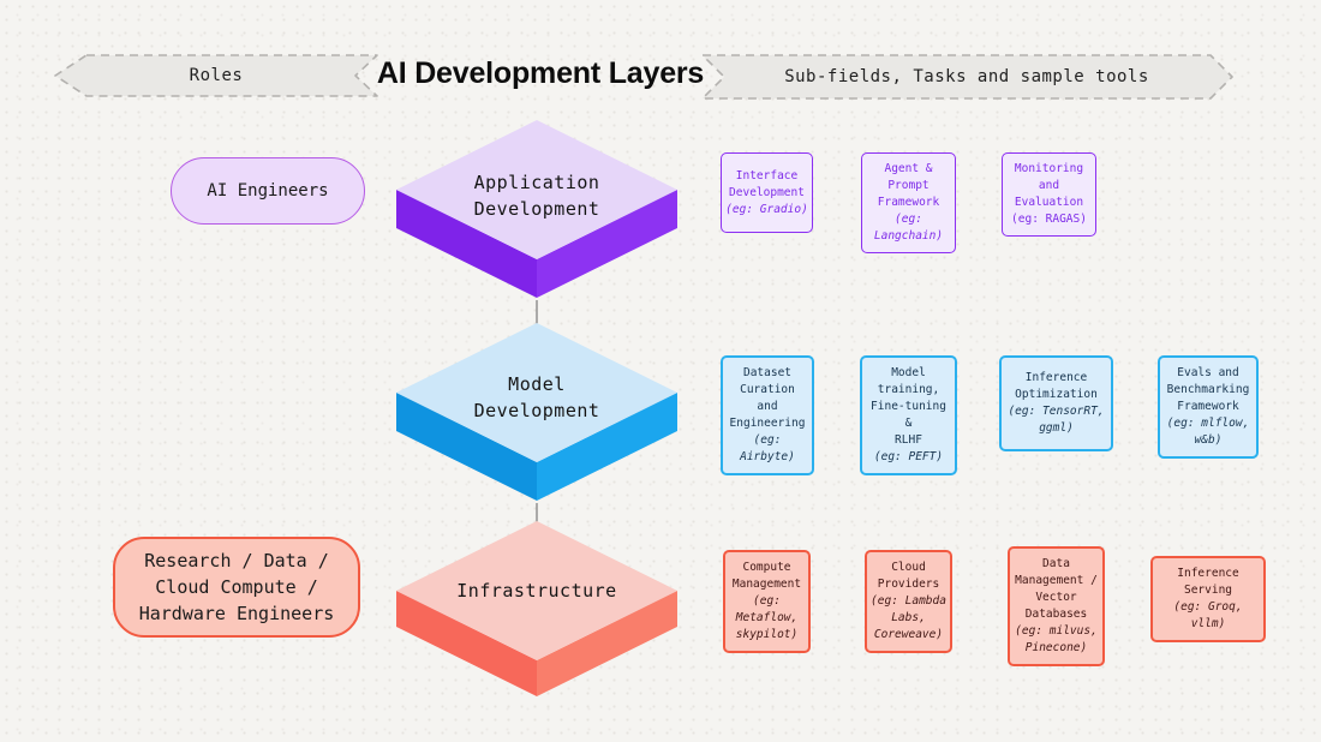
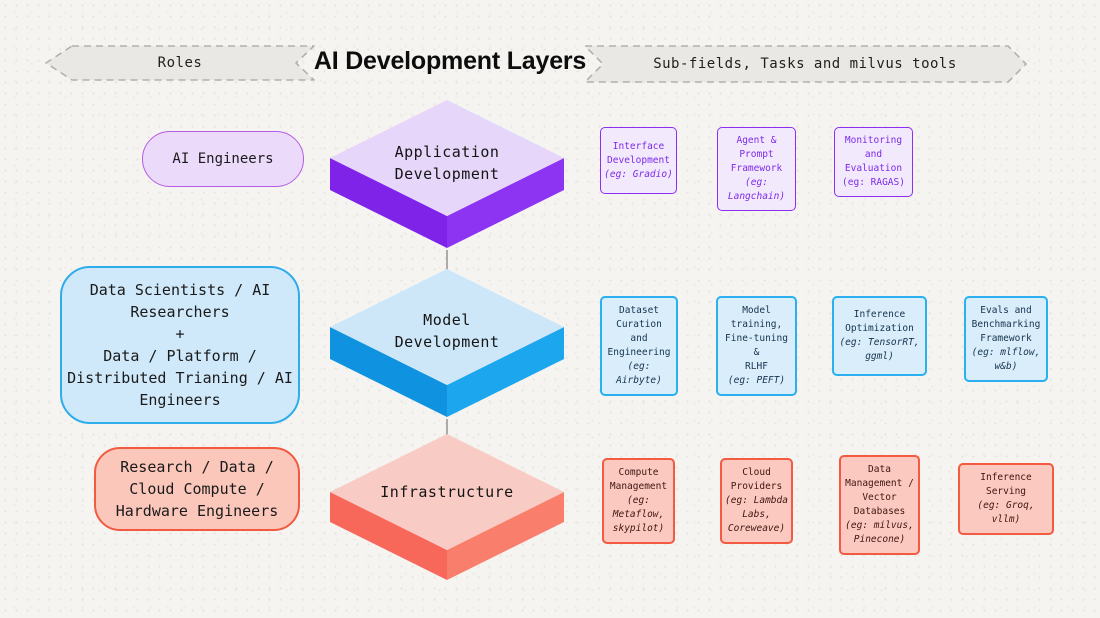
  Roles
  AI Development Layers
- Sub-fields, Tasks and sample tools
+ Sub-fields, Tasks and milvus tools
  AI Engineers
+ Data Scientists / AI
+ Researchers
+ +
+ Data / Platform /
+ Distributed Trianing / AI
+ Engineers
  Research / Data /
  Cloud Compute /
  Hardware Engineers
  Application
  Development
  Model
  Development
  Infrastructure
  Interface
  Development
  (eg: Gradio)
  Agent &
  Prompt
  Framework
  (eg:
  Langchain)
  Monitoring
  and
  Evaluation
  (eg: RAGAS)
  Dataset
  Curation and
  Engineering
  (eg:
  Airbyte)
  Model
  training,
  Fine-tuning &
  RLHF
  (eg: PEFT)
  Inference
  Optimization
  (eg: TensorRT,
  ggml)
  Evals and
  Benchmarking
  Framework
  (eg: mlflow,
  w&b)
  Compute
  Management
  (eg:
  Metaflow,
  skypilot)
  Cloud
  Providers
  (eg: Lambda
  Labs,
  Coreweave)
  Data
  Management /
  Vector
  Databases
  (eg: milvus,
  Pinecone)
  Inference
  Serving
  (eg: Groq, vllm)
